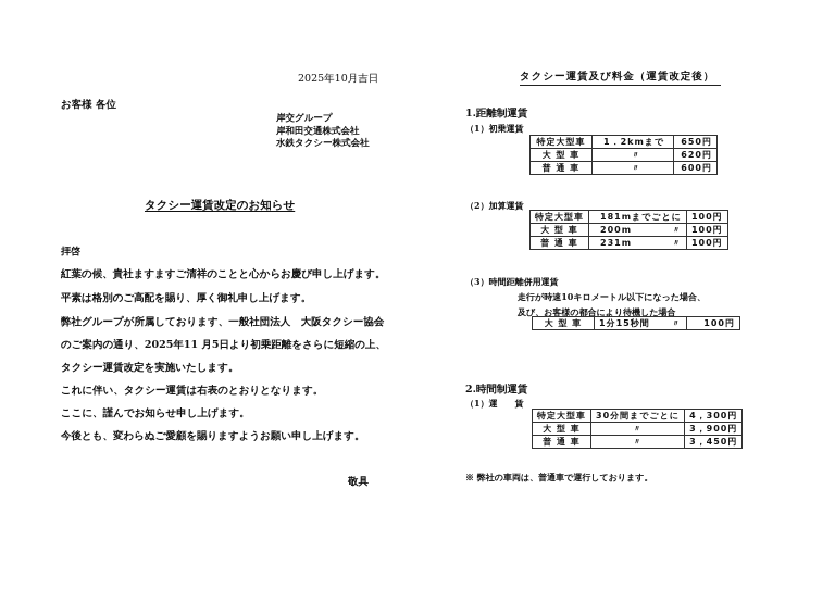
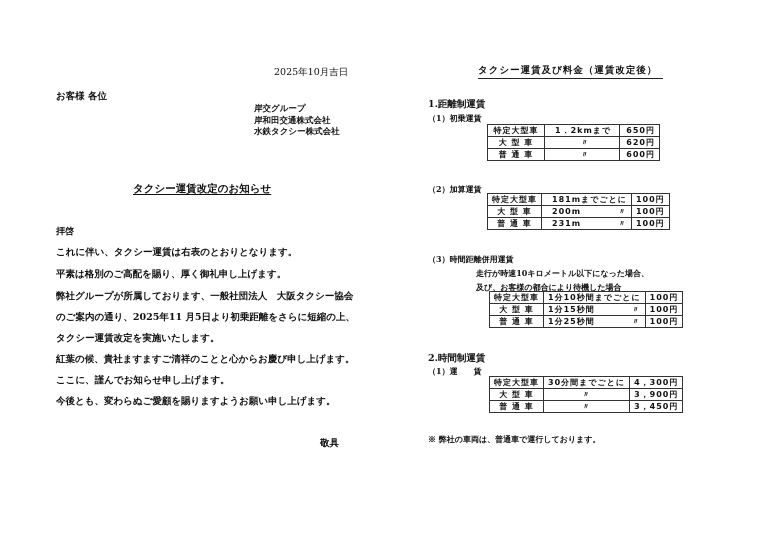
  2025年10月吉日
  お客様 各位
  岸交グループ
  岸和田交通株式会社
  水鉄タクシー株式会社
  タクシー運賃改定のお知らせ
  拝啓
- 紅葉の候、貴社ますますご清祥のことと心からお慶び申し上げます。
+ これに伴い、タクシー運賃は右表のとおりとなります。
  平素は格別のご高配を賜り、厚く御礼申し上げます。
  弊社グループが所属しております、一般社団法人 大阪タクシー協会
  のご案内の通り、2025年11 月5日より初乗距離をさらに短縮の上、
  タクシー運賃改定を実施いたします。
- これに伴い、タクシー運賃は右表のとおりとなります。
+ 紅葉の候、貴社ますますご清祥のことと心からお慶び申し上げます。
  ここに、謹んでお知らせ申し上げます。
  今後とも、変わらぬご愛顧を賜りますようお願い申し上げます。
  敬具
  タクシー運賃及び料金（運賃改定後）
  1.距離制運賃
  （1）初乗運賃
  特定大型車	1．2kmまで	650円
  大 型 車	〃	620円
  普 通 車	〃	600円
  （2）加算運賃
  特定大型車	181mまでごとに	100円
  大 型 車	200m 〃	100円
  普 通 車	231m 〃	100円
  （3）時間距離併用運賃
  走行が時速10キロメートル以下になった場合、
  及び、お客様の都合により待機した場合
+ 特定大型車	1分10秒間までごとに	100円
  大 型 車	1分15秒間 〃	100円
+ 普 通 車	1分25秒間 〃	100円
  2.時間制運賃
  （1）運 賃
  特定大型車	30分間までごとに	4，300円
  大 型 車	〃	3，900円
  普 通 車	〃	3，450円
  ※ 弊社の車両は、普通車で運行しております。
